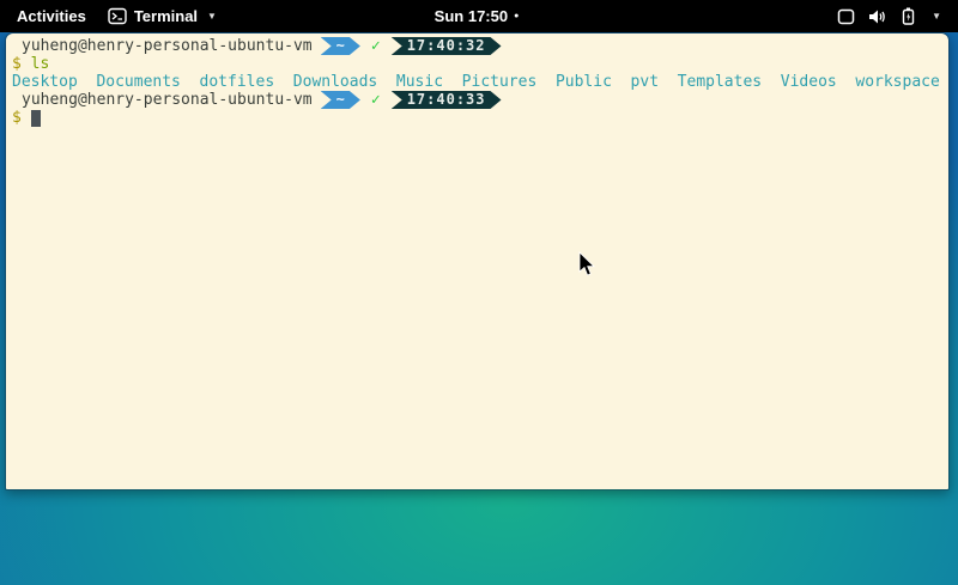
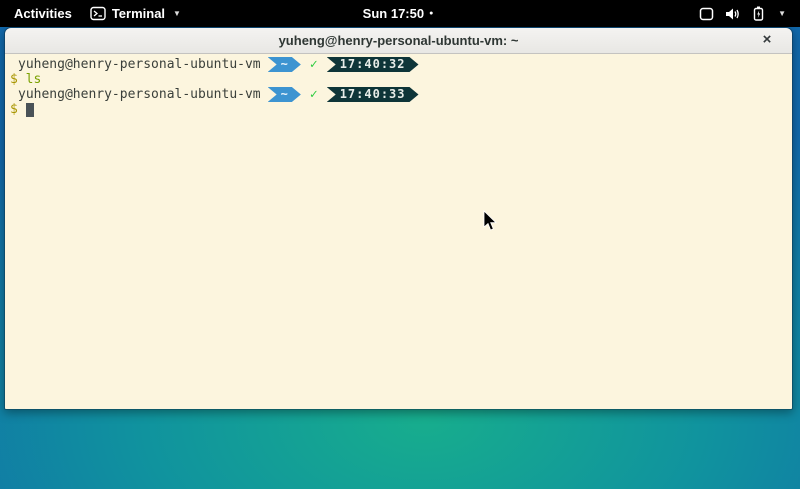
  Activities
  Terminal
  ▼
  Sun 17:50
  ▼
+ yuheng@henry-personal-ubuntu-vm: ~
+ ×
  yuheng@henry-personal-ubuntu-vm
  ~
  ✓
  17:40:32
  $
  ls
- Desktop
- Documents
- dotfiles
- Downloads
- Music
- Pictures
- Public
- pvt
- Templates
- Videos
- workspace
  yuheng@henry-personal-ubuntu-vm
  ~
  ✓
  17:40:33
  $
